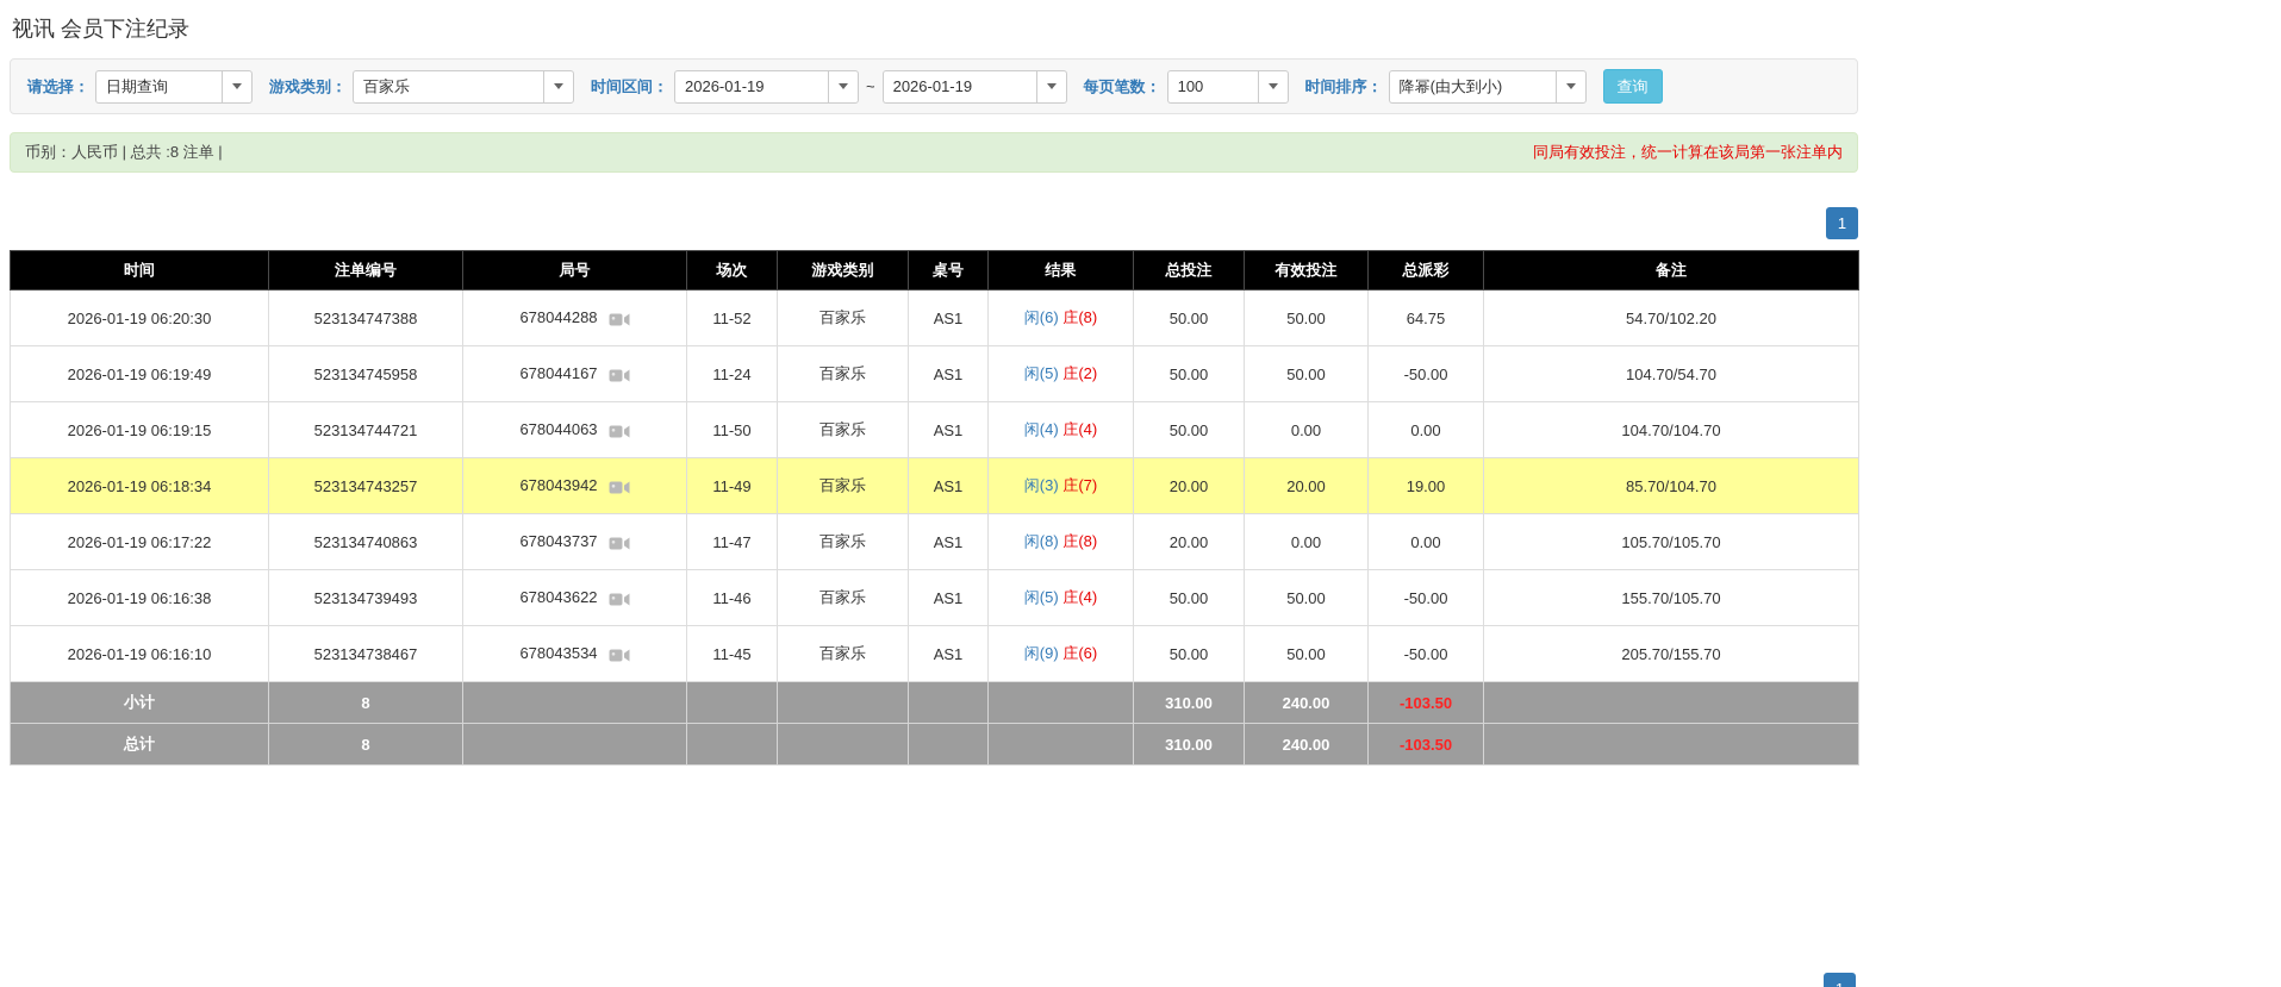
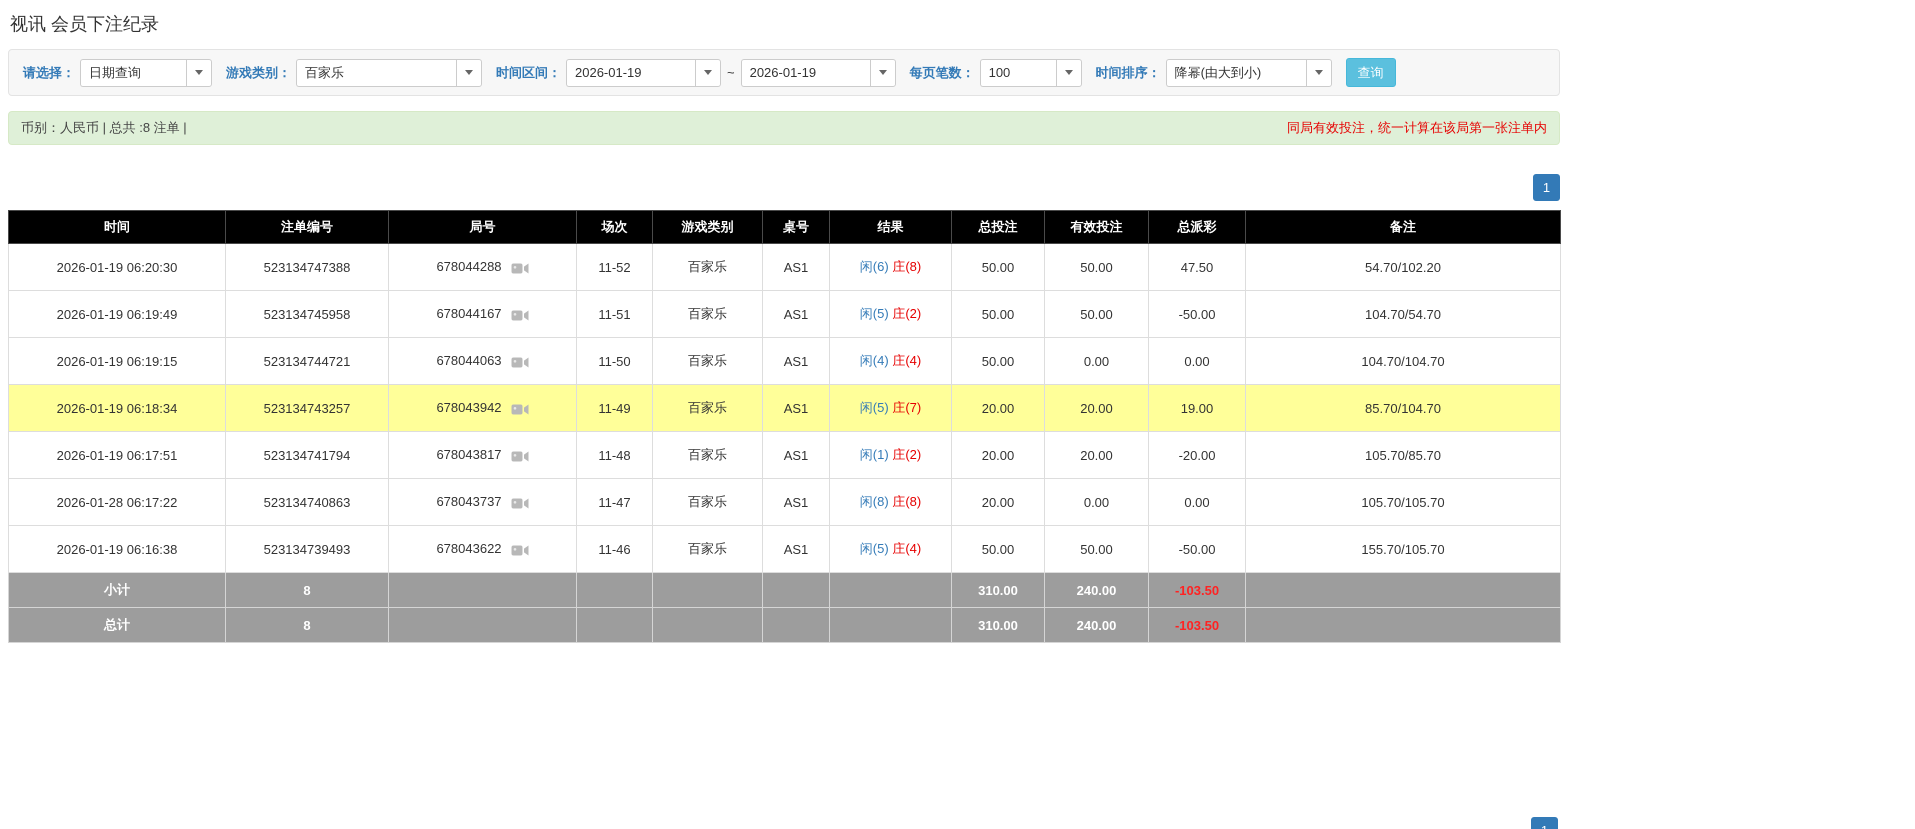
  视讯 会员下注纪录
  请选择：
  日期查询
  游戏类别：
  百家乐
  时间区间：
  2026-01-19
  ~
  2026-01-19
  每页笔数：
  100
  时间排序：
  降幂(由大到小)
  查询
  币别：人民币 | 总共 :8 注单 |
  同局有效投注，统一计算在该局第一张注单内
  1
  时间	注单编号	局号	场次	游戏类别	桌号	结果	总投注	有效投注	总派彩	备注
- 2026-01-19 06:20:30	523134747388	678044288	11-52	百家乐	AS1	闲(6) 庄(8)	50.00	50.00	64.75	54.70/102.20
+ 2026-01-19 06:20:30	523134747388	678044288	11-52	百家乐	AS1	闲(6) 庄(8)	50.00	50.00	47.50	54.70/102.20
- 2026-01-19 06:19:49	523134745958	678044167	11-24	百家乐	AS1	闲(5) 庄(2)	50.00	50.00	-50.00	104.70/54.70
+ 2026-01-19 06:19:49	523134745958	678044167	11-51	百家乐	AS1	闲(5) 庄(2)	50.00	50.00	-50.00	104.70/54.70
  2026-01-19 06:19:15	523134744721	678044063	11-50	百家乐	AS1	闲(4) 庄(4)	50.00	0.00	0.00	104.70/104.70
- 2026-01-19 06:18:34	523134743257	678043942	11-49	百家乐	AS1	闲(3) 庄(7)	20.00	20.00	19.00	85.70/104.70
+ 2026-01-19 06:18:34	523134743257	678043942	11-49	百家乐	AS1	闲(5) 庄(7)	20.00	20.00	19.00	85.70/104.70
+ 2026-01-19 06:17:51	523134741794	678043817	11-48	百家乐	AS1	闲(1) 庄(2)	20.00	20.00	-20.00	105.70/85.70
- 2026-01-19 06:17:22	523134740863	678043737	11-47	百家乐	AS1	闲(8) 庄(8)	20.00	0.00	0.00	105.70/105.70
+ 2026-01-28 06:17:22	523134740863	678043737	11-47	百家乐	AS1	闲(8) 庄(8)	20.00	0.00	0.00	105.70/105.70
  2026-01-19 06:16:38	523134739493	678043622	11-46	百家乐	AS1	闲(5) 庄(4)	50.00	50.00	-50.00	155.70/105.70
- 2026-01-19 06:16:10	523134738467	678043534	11-45	百家乐	AS1	闲(9) 庄(6)	50.00	50.00	-50.00	205.70/155.70
  小计	8						310.00	240.00	-103.50
  总计	8						310.00	240.00	-103.50
